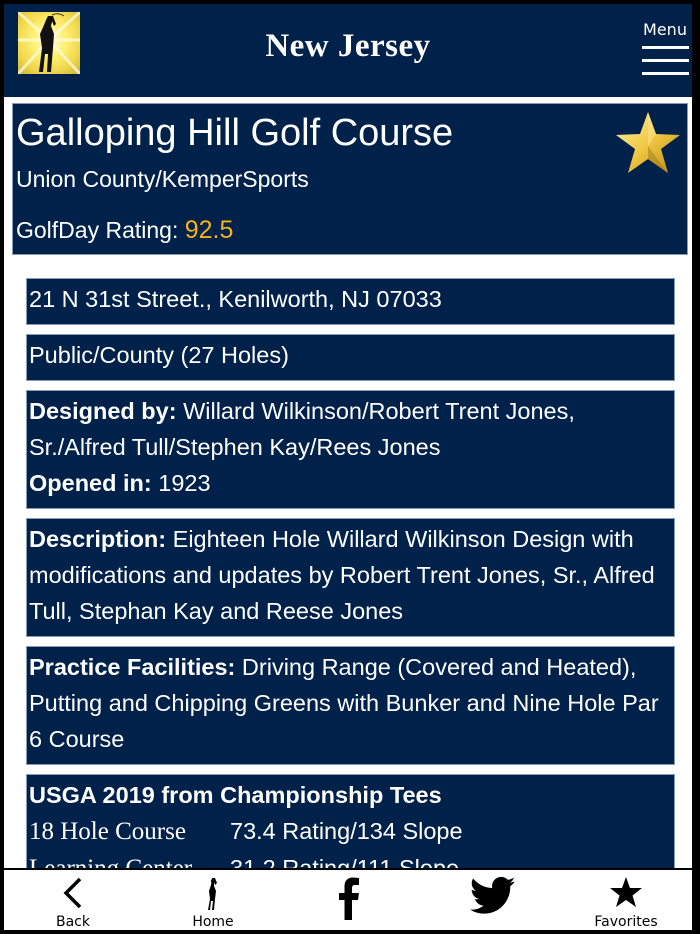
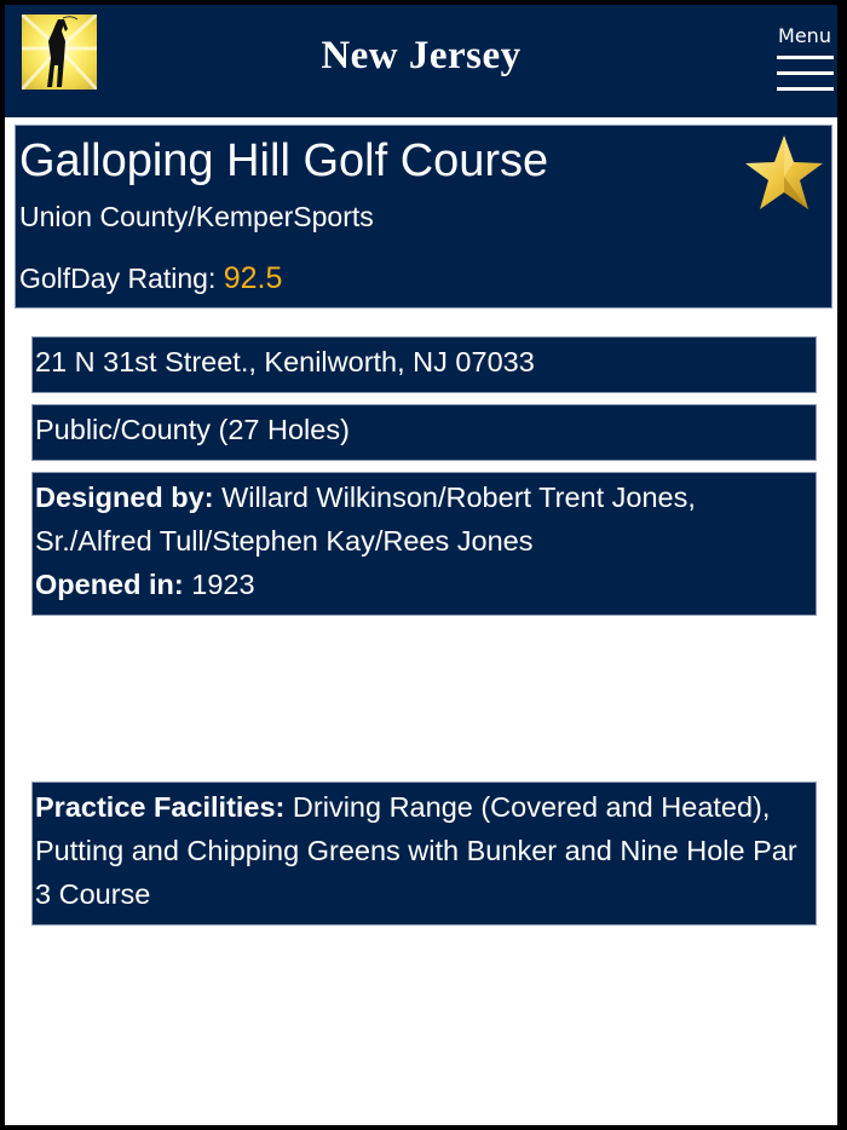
  New Jersey
  Menu
  Galloping Hill Golf Course
  Union County/KemperSports
  GolfDay Rating: 92.5
  21 N 31st Street., Kenilworth, NJ 07033
  Public/County (27 Holes)
  Designed by: Willard Wilkinson/Robert Trent Jones, Sr./Alfred Tull/Stephen Kay/Rees Jones
  Opened in: 1923
- Description: Eighteen Hole Willard Wilkinson Design with modifications and updates by Robert Trent Jones, Sr., Alfred Tull, Stephan Kay and Reese Jones
- Practice Facilities: Driving Range (Covered and Heated), Putting and Chipping Greens with Bunker and Nine Hole Par 6 Course
+ Practice Facilities: Driving Range (Covered and Heated), Putting and Chipping Greens with Bunker and Nine Hole Par 3 Course
- USGA 2019 from Championship Tees
- 18 Hole Course 73.4 Rating/134 Slope
- Back
- Home
- Favorites
